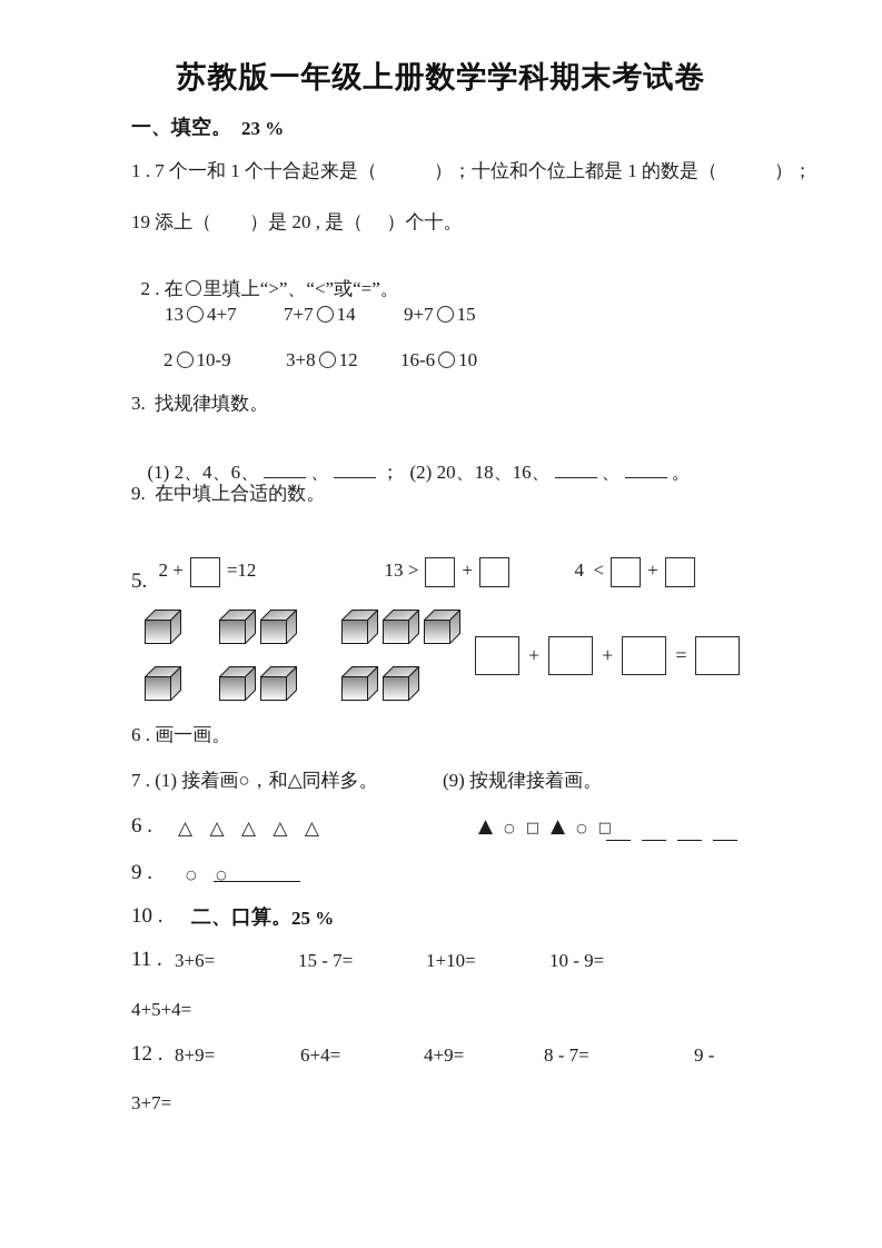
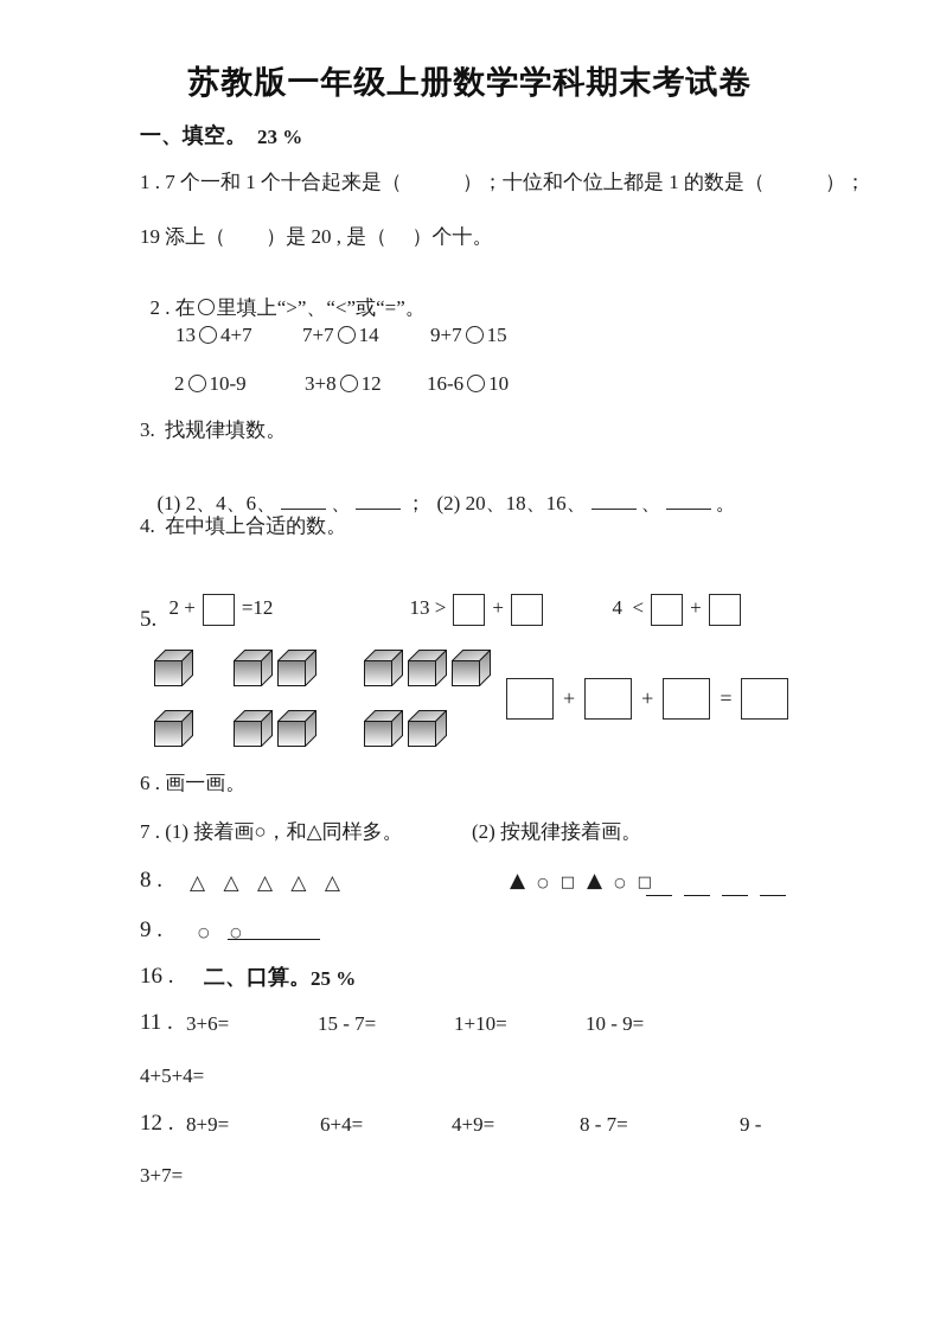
  苏教版一年级上册数学学科期末考试卷
  一、填空。
  23 %
  1 . 7 个一和 1 个十合起来是（ ）；十位和个位上都是 1 的数是（ ）；
  19 添上（ ）是 20 , 是（ ）个十。
  2 . 在 里填上“>”、“<”或“=”。
  13 4+7
  7+7 14
  9+7 15
  2 10-9
  3+8 12
  16-6 10
  3. 找规律填数。
  (1) 2、4、6、 、 ；
  (2) 20、18、16、 、 。
- 9. 在中填上合适的数。
+ 4. 在中填上合适的数。
  2 + =12
  13 > +
  4 < +
  5.
  +
  +
  =
  6 . 画一画。
  7 . (1) 接着画○，和△同样多。
- (9) 按规律接着画。
+ (2) 按规律接着画。
- 6 .
+ 8 .
  △ △ △ △ △
  ▲
  ○
  □
  ▲
  ○
  □
  9 .
  ○ ○
- 10 .
+ 16 .
  二、口算。
  25 %
  11 .
  3+6=
  15 - 7=
  1+10=
  10 - 9=
  4+5+4=
  12 .
  8+9=
  6+4=
  4+9=
  8 - 7=
  9 -
  3+7=
